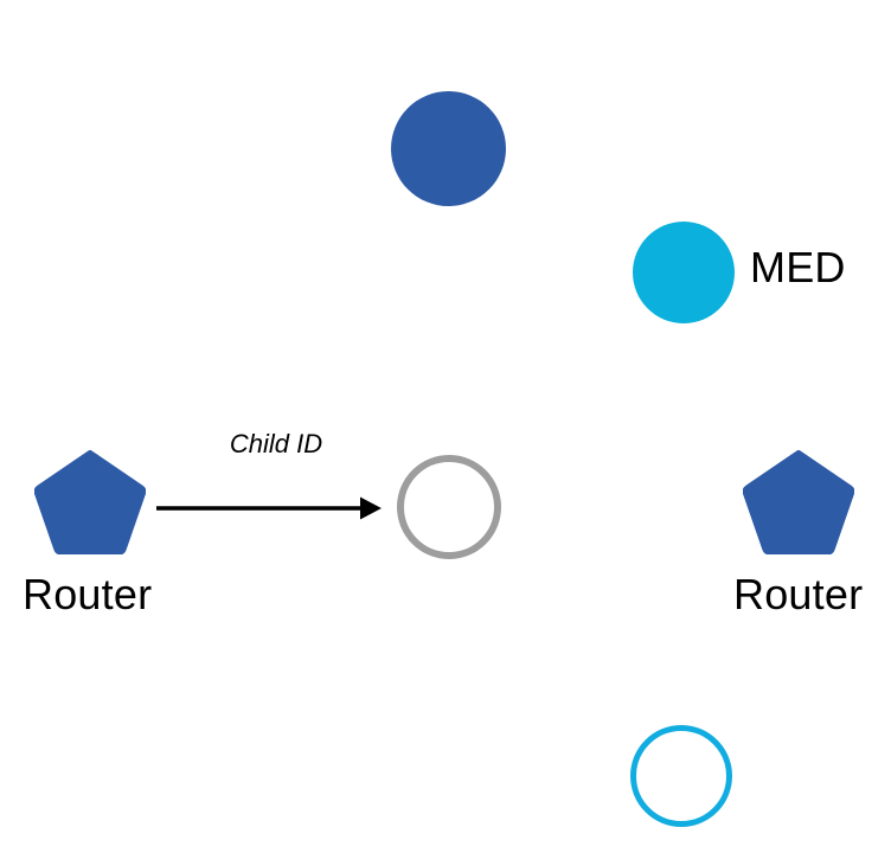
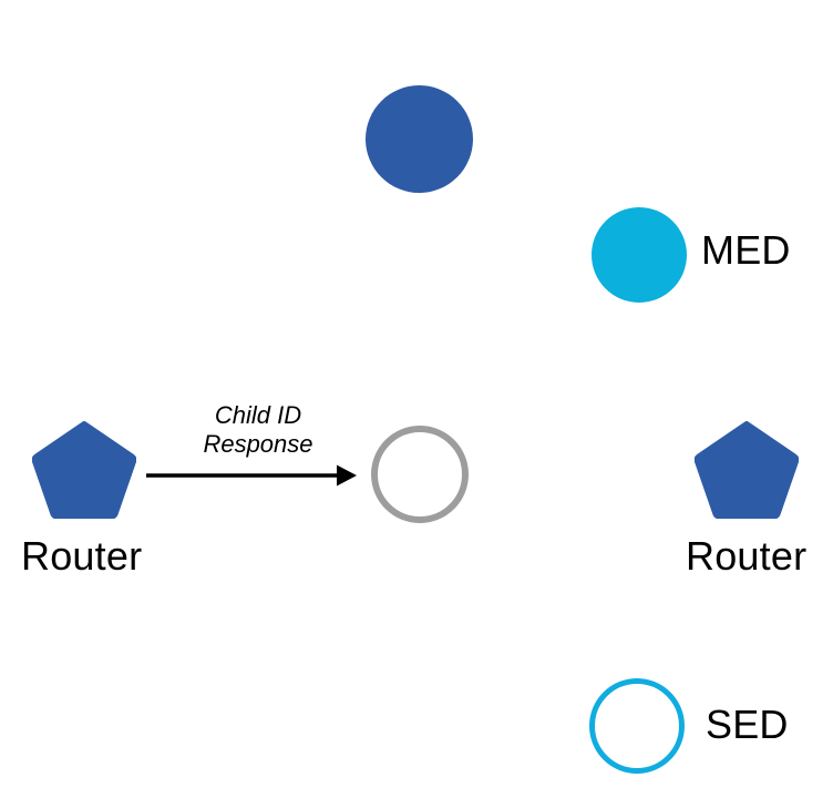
  MED
  Router
  Router
  Child ID
+ Response
+ SED
